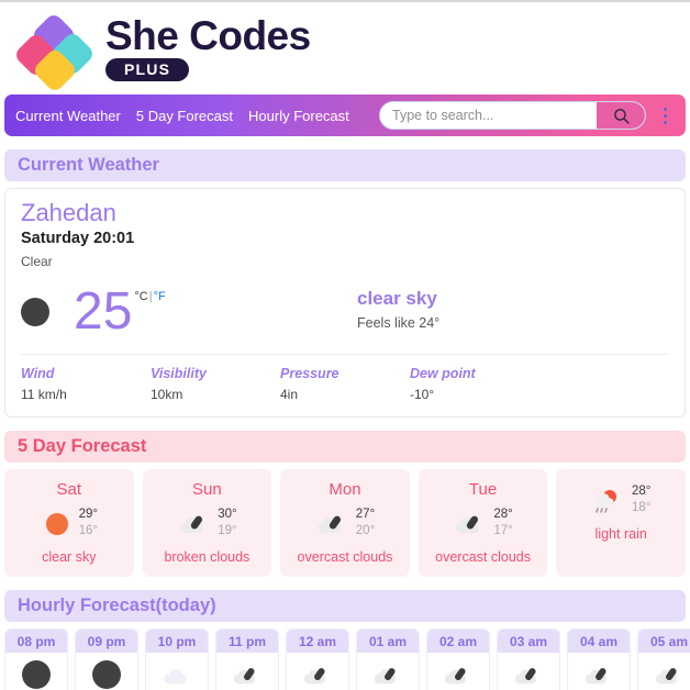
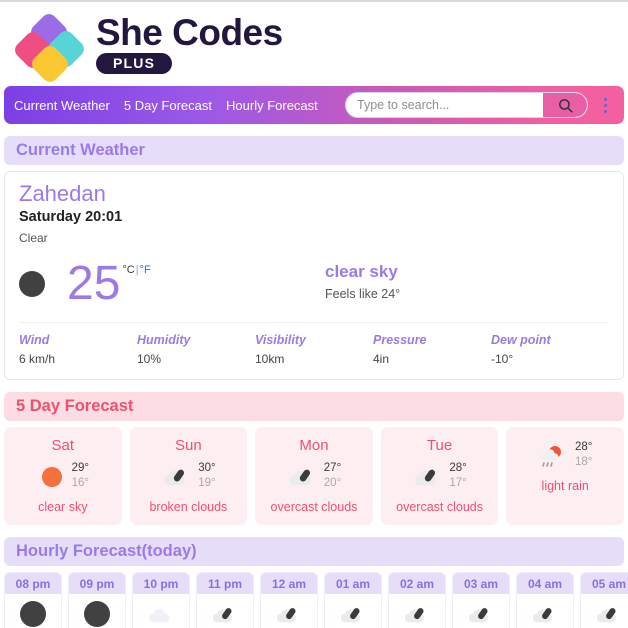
  She Codes
  PLUS
  Current Weather
  5 Day Forecast
  Hourly Forecast
  Type to search...
  Current Weather
  Zahedan
  Saturday 20:01
  Clear
  25
  °C|°F
  clear sky
  Feels like 24°
  Wind
- 11 km/h
+ 6 km/h
+ Humidity
+ 10%
  Visibility
  10km
  Pressure
  4in
  Dew point
  -10°
  5 Day Forecast
  Sat
  29°
  16°
  clear sky
  Sun
  30°
  19°
  broken clouds
  Mon
  27°
  20°
  overcast clouds
  Tue
  28°
  17°
  overcast clouds
  28°
  18°
  light rain
  Hourly Forecast(today)
  08 pm
  09 pm
  10 pm
  11 pm
  12 am
  01 am
  02 am
  03 am
  04 am
  05 am
